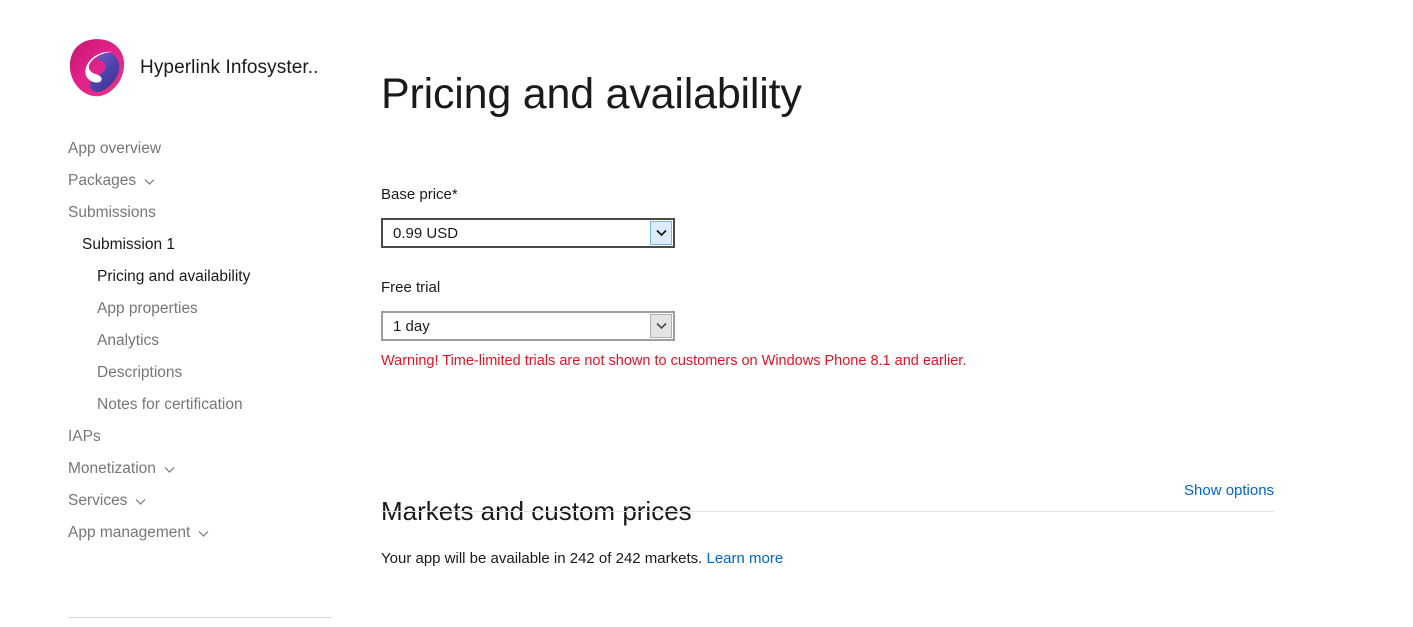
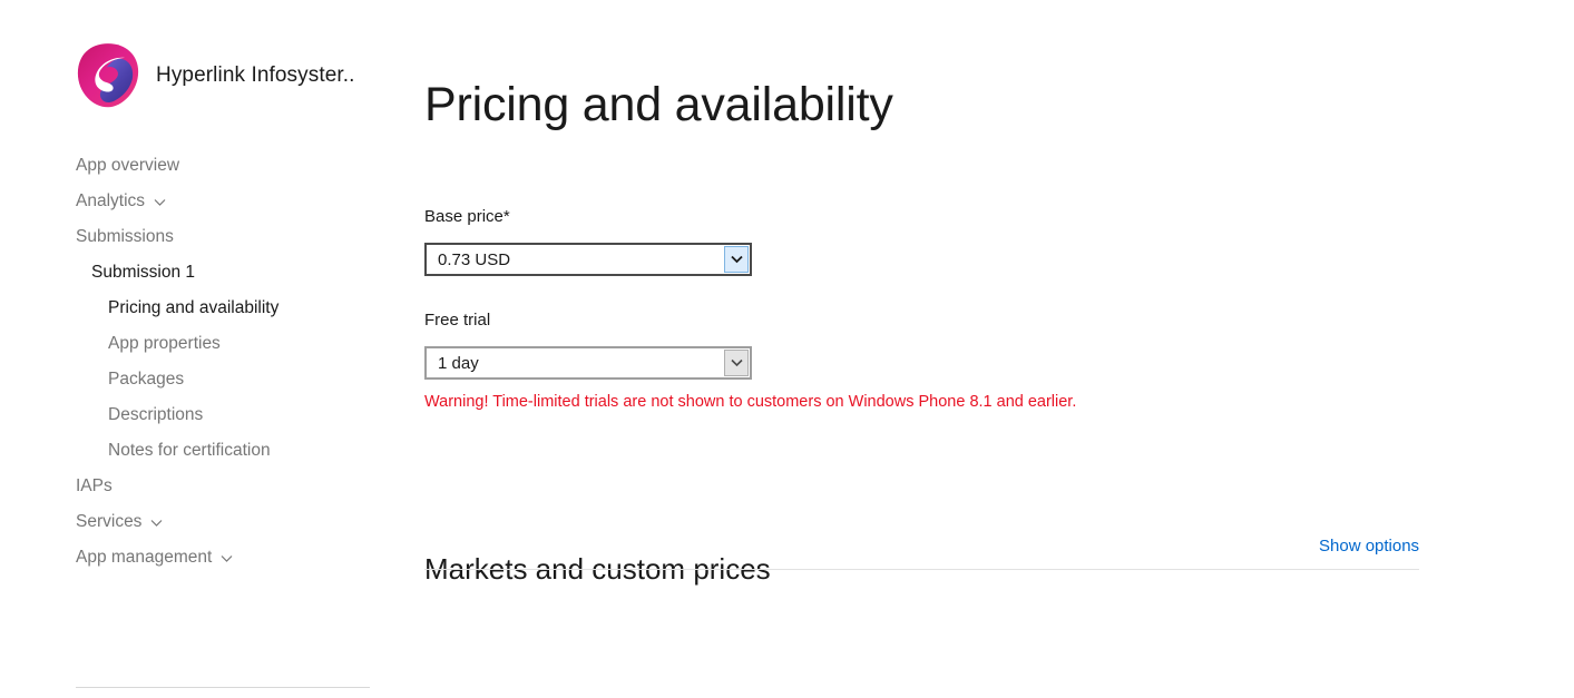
  Hyperlink Infosyster..
  App overview
- Packages
+ Analytics
  Submissions
  Submission 1
  Pricing and availability
  App properties
- Analytics
+ Packages
  Descriptions
  Notes for certification
  IAPs
- Monetization
  Services
  App management
  Pricing and availability
  Base price*
- 0.99 USD
+ 0.73 USD
  Free trial
  1 day
  Warning! Time-limited trials are not shown to customers on Windows Phone 8.1 and earlier.
  Show options
- Your app will be available in 242 of 242 markets. Learn more
